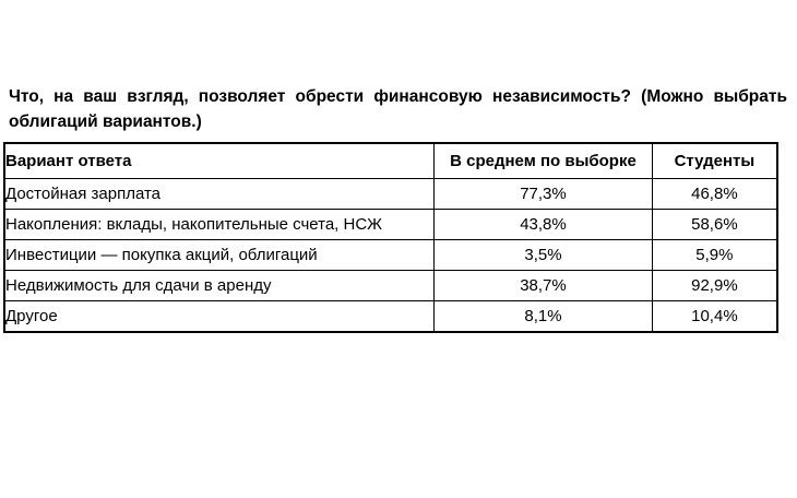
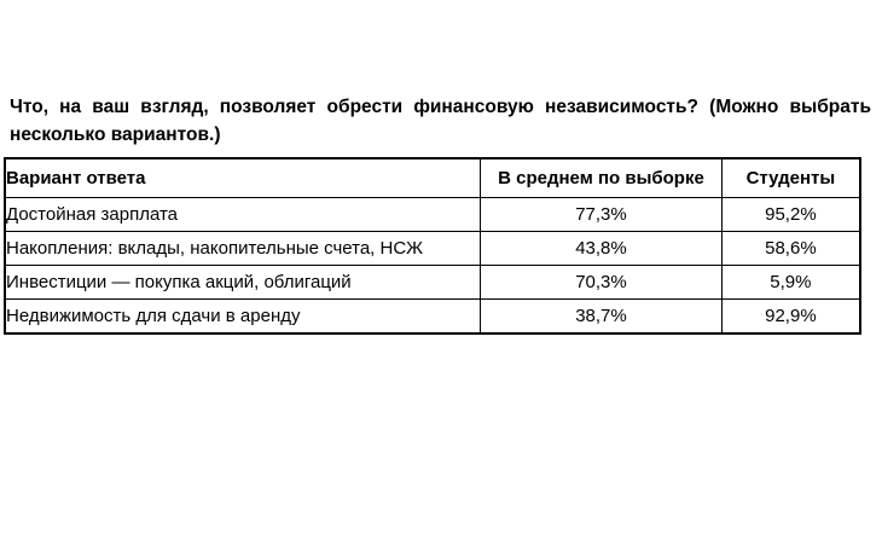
- Что, на ваш взгляд, позволяет обрести финансовую независимость? (Можно выбрать облигаций вариантов.)
+ Что, на ваш взгляд, позволяет обрести финансовую независимость? (Можно выбрать несколько вариантов.)
  Вариант ответа	В среднем по выборке	Студенты
- Достойная зарплата	77,3%	46,8%
+ Достойная зарплата	77,3%	95,2%
  Накопления: вклады, накопительные счета, НСЖ	43,8%	58,6%
- Инвестиции — покупка акций, облигаций	3,5%	5,9%
+ Инвестиции — покупка акций, облигаций	70,3%	5,9%
  Недвижимость для сдачи в аренду	38,7%	92,9%
- Другое	8,1%	10,4%
